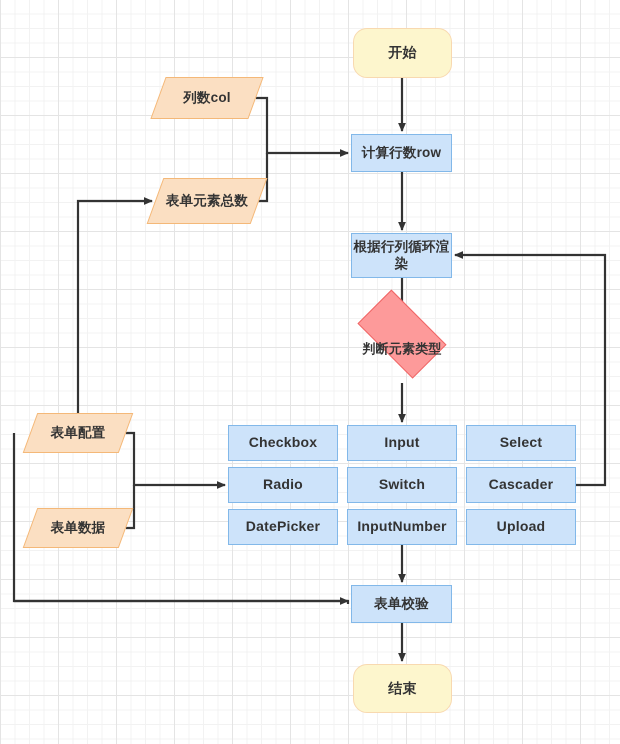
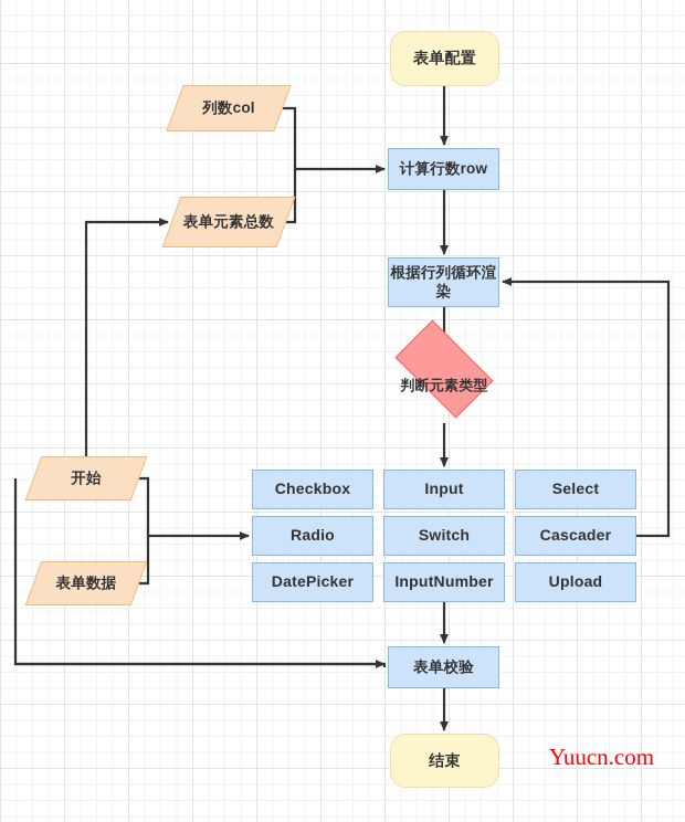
- 开始
+ 表单配置
  列数col
  计算行数row
  表单元素总数
  根据行列循环渲染
  判断元素类型
- 表单配置
+ 开始
  表单数据
  Checkbox
  Input
  Select
  Radio
  Switch
  Cascader
  DatePicker
  InputNumber
  Upload
  表单校验
  结束
+ Yuucn.com
